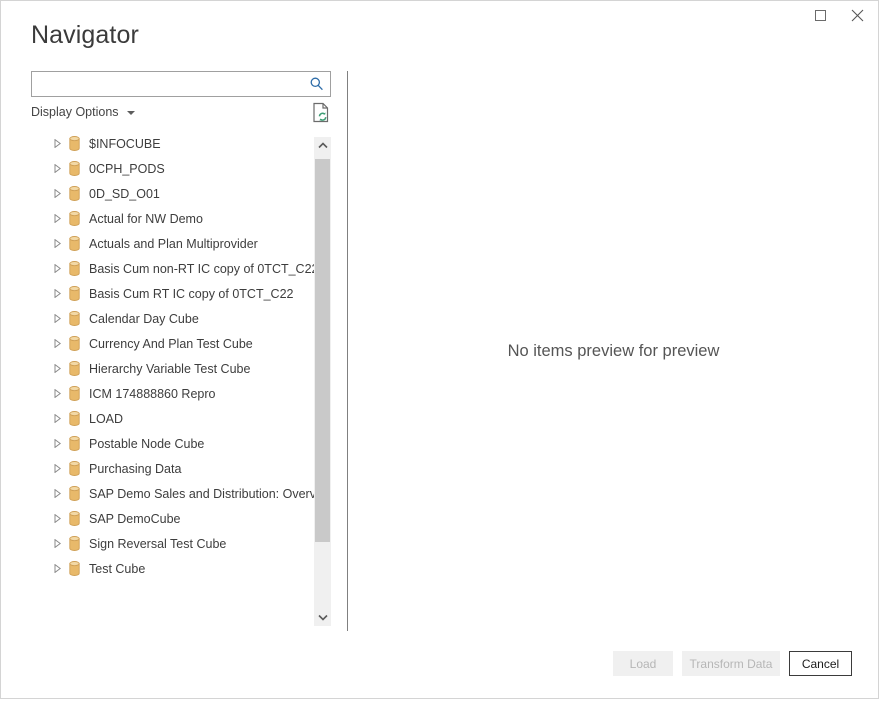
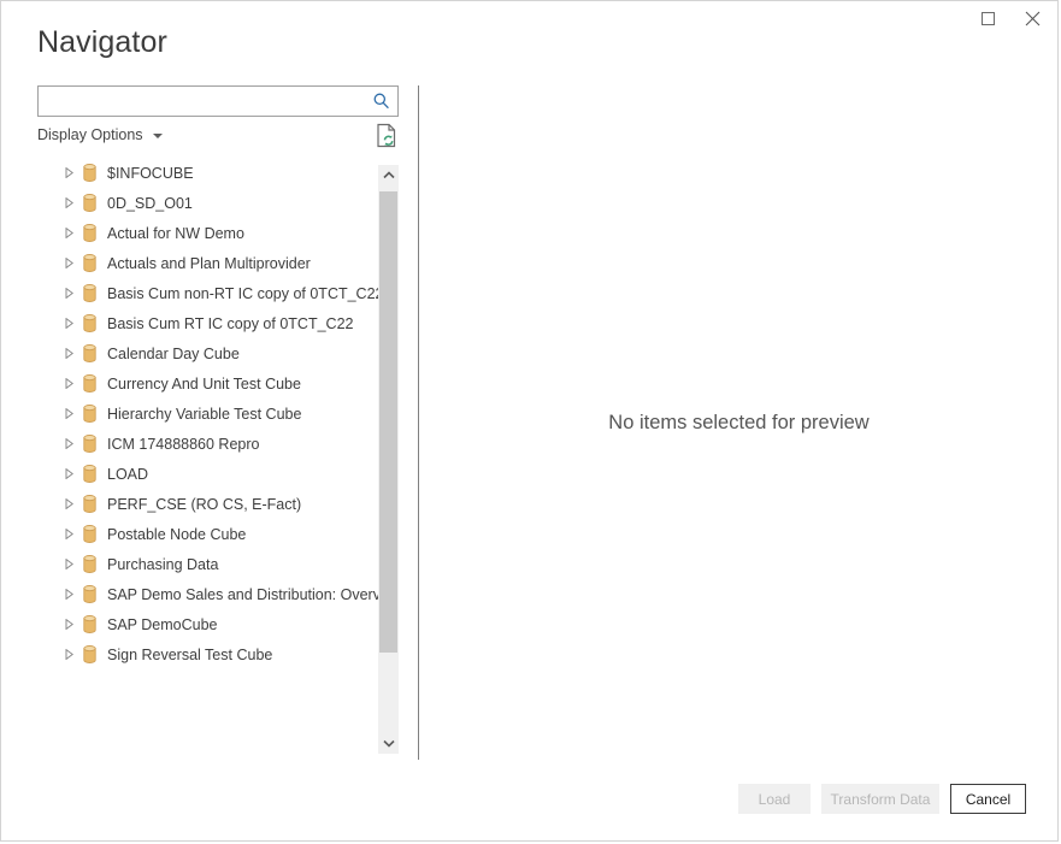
  Navigator
  Display Options
  $INFOCUBE
- 0CPH_PODS
  0D_SD_O01
  Actual for NW Demo
  Actuals and Plan Multiprovider
  Basis Cum non-RT IC copy of 0TCT_C2
  Basis Cum RT IC copy of 0TCT_C22
  Calendar Day Cube
- Currency And Plan Test Cube
+ Currency And Unit Test Cube
  Hierarchy Variable Test Cube
  ICM 174888860 Repro
  LOAD
+ PERF_CSE (RO CS, E-Fact)
  Postable Node Cube
  Purchasing Data
  SAP Demo Sales and Distribution: Overv
  SAP DemoCube
  Sign Reversal Test Cube
- Test Cube
- No items preview for preview
+ No items selected for preview
  Load
  Transform Data
  Cancel
